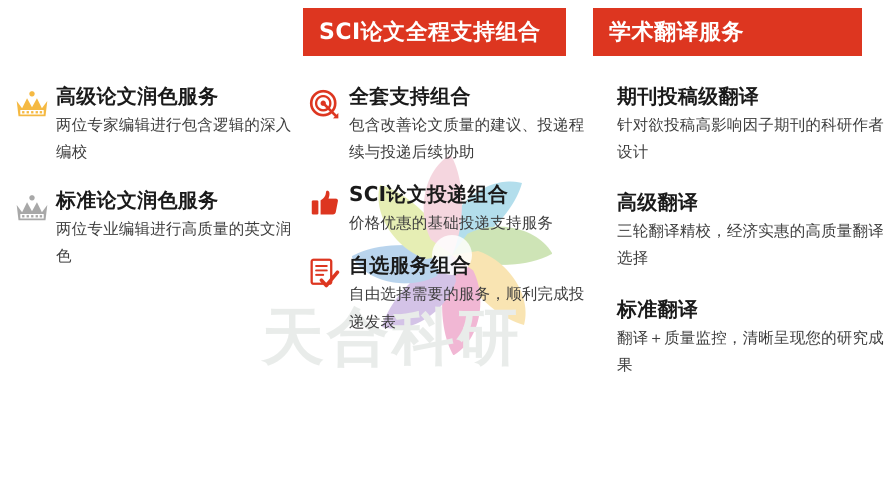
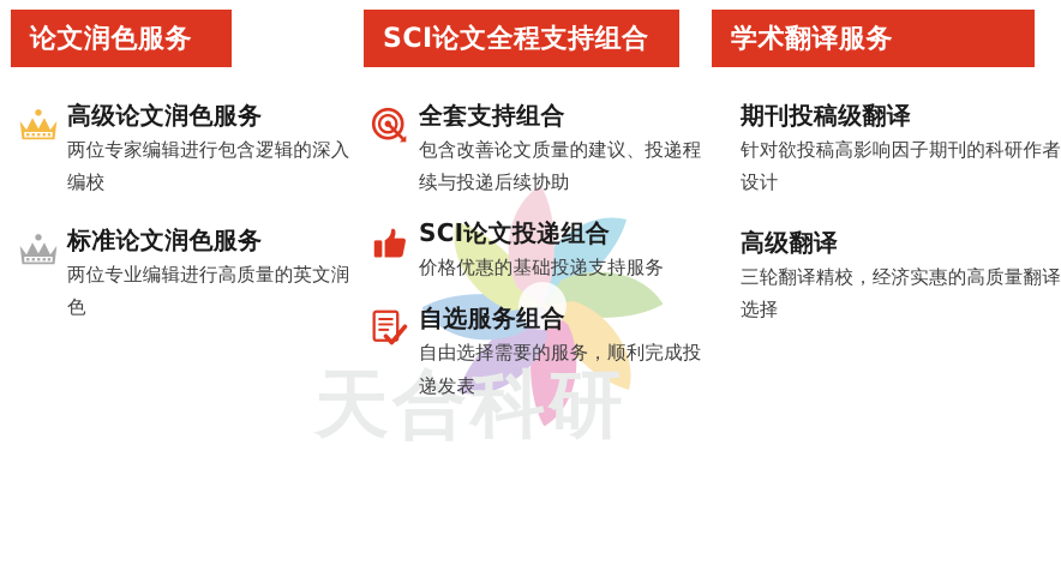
  天合科研
+ 论文润色服务
  高级论文润色服务
  两位专家编辑进行包含逻辑的深入编校
  标准论文润色服务
  两位专业编辑进行高质量的英文润色
  SCI论文全程支持组合
  全套支持组合
  包含改善论文质量的建议、投递程续与投递后续协助
  SCI论文投递组合
  价格优惠的基础投递支持服务
  自选服务组合
  自由选择需要的服务，顺利完成投递发表
  学术翻译服务
  期刊投稿级翻译
  针对欲投稿高影响因子期刊的科研作者设计
  高级翻译
  三轮翻译精校，经济实惠的高质量翻译选择
- 标准翻译
- 翻译＋质量监控，清晰呈现您的研究成果
